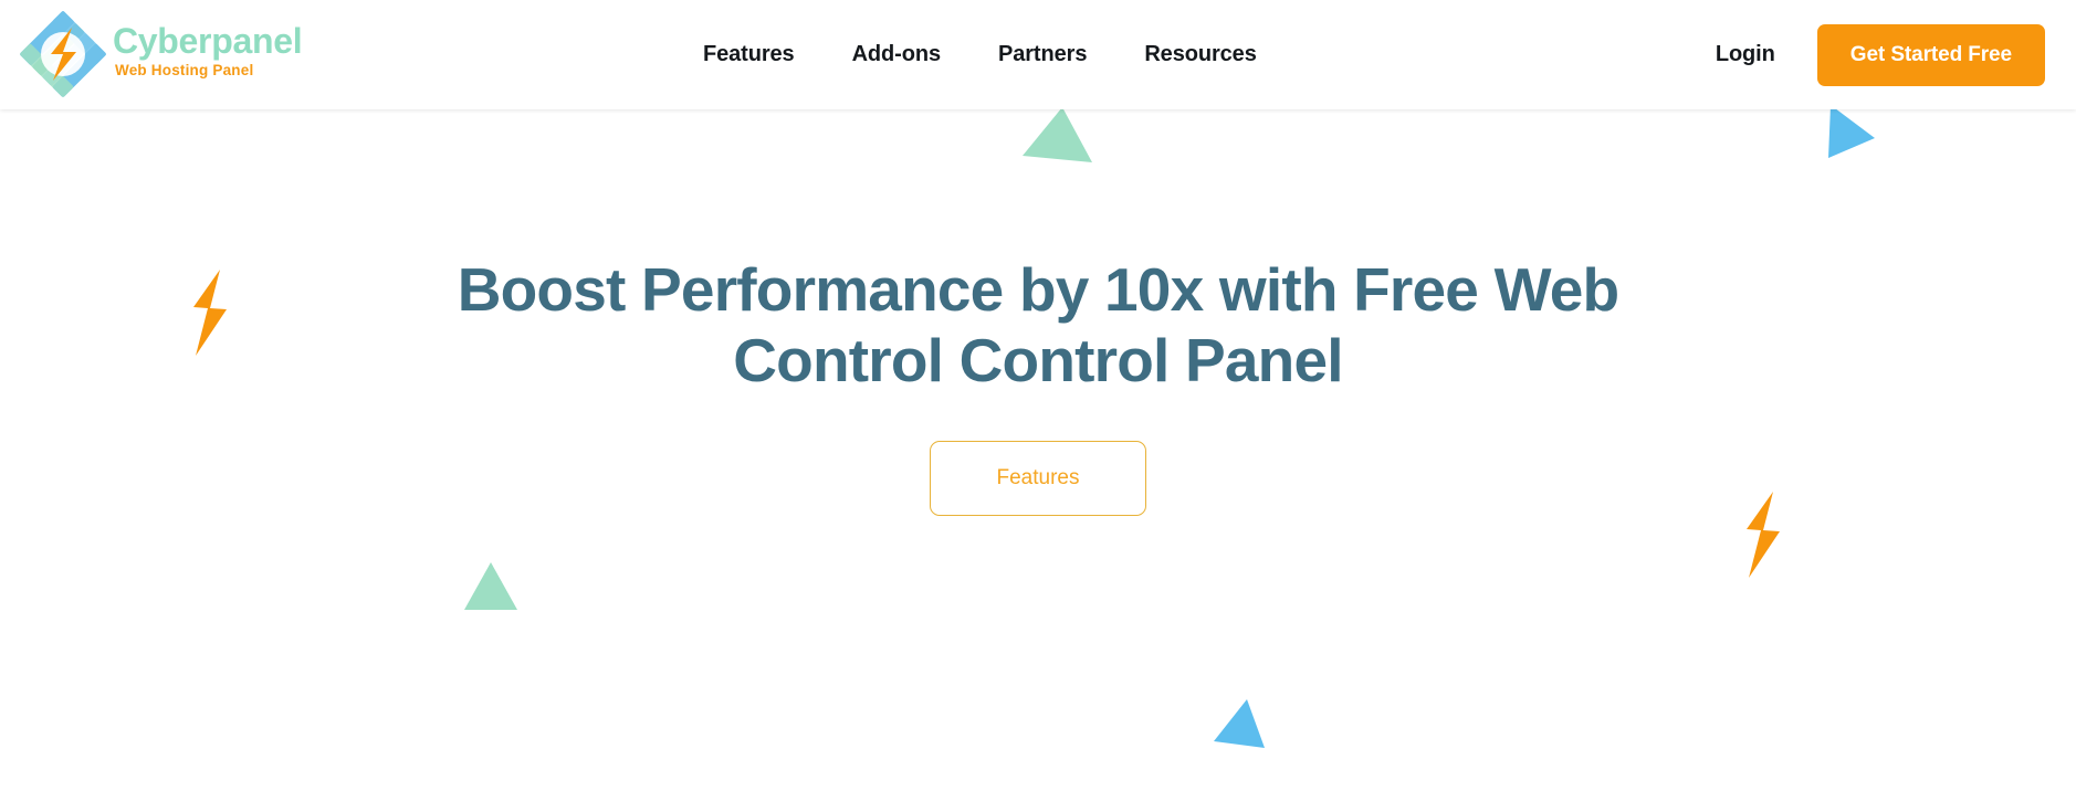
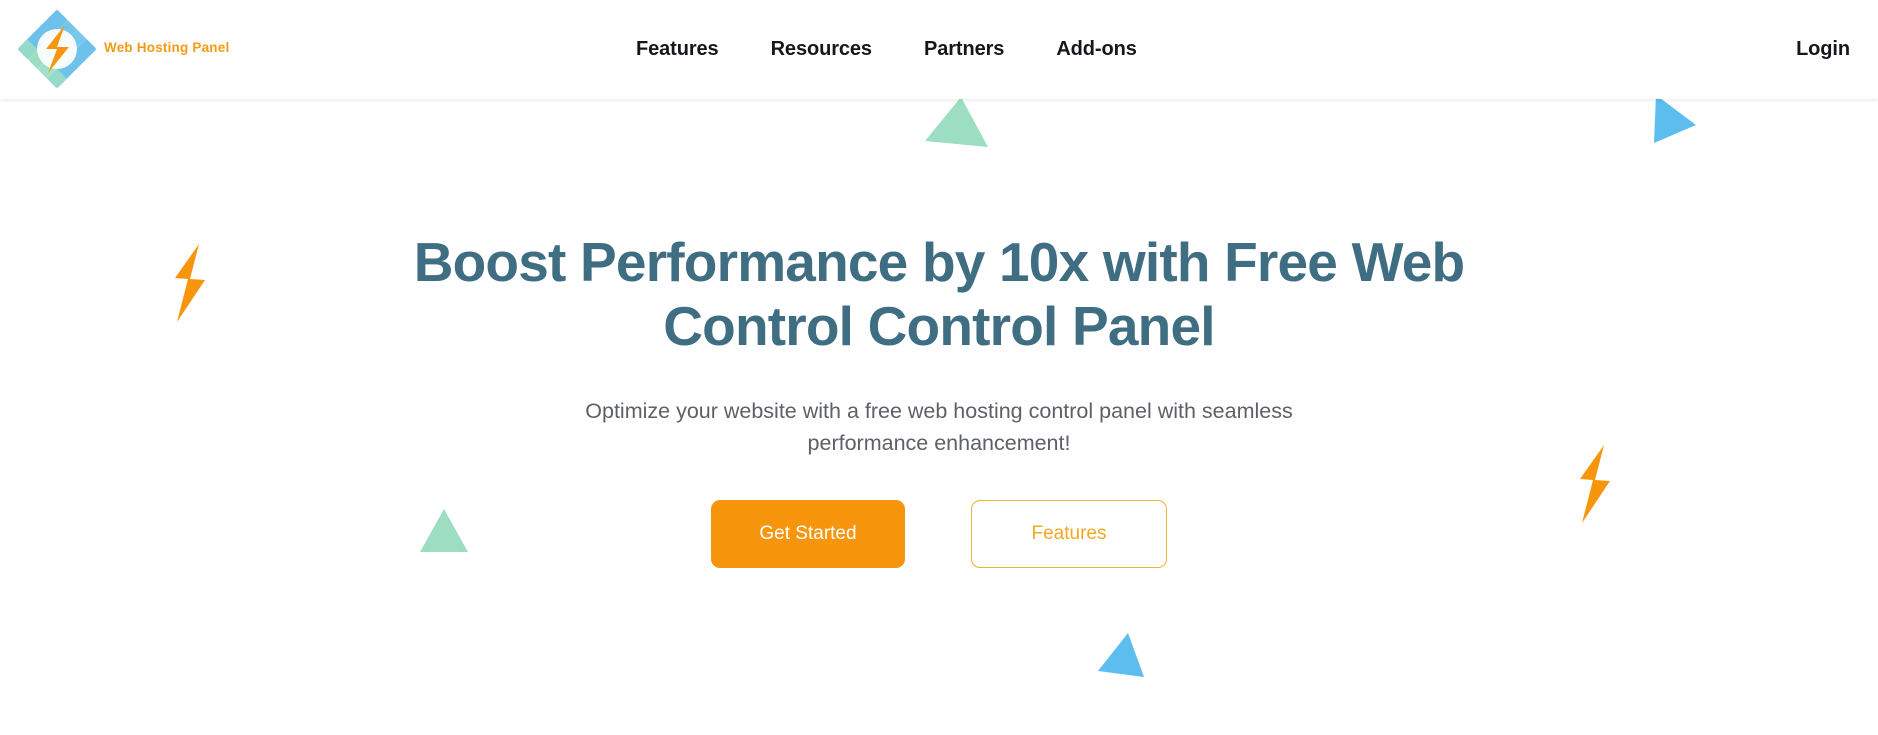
- Cyberpanel
  Web Hosting Panel
  Features
- Add-ons
+ Resources
  Partners
- Resources
+ Add-ons
  Login
- Get Started Free
  Boost Performance by 10x with Free Web Control Control Panel
+ Optimize your website with a free web hosting control panel with seamless performance enhancement!
+ Get Started
  Features
